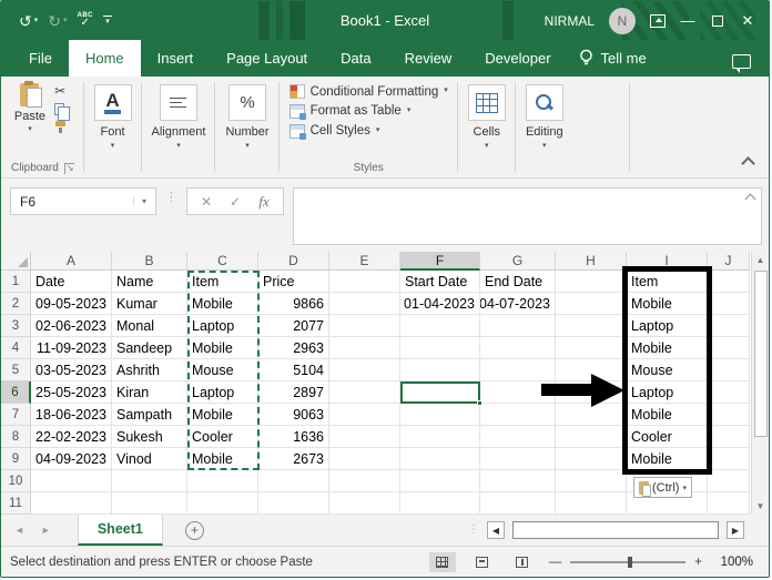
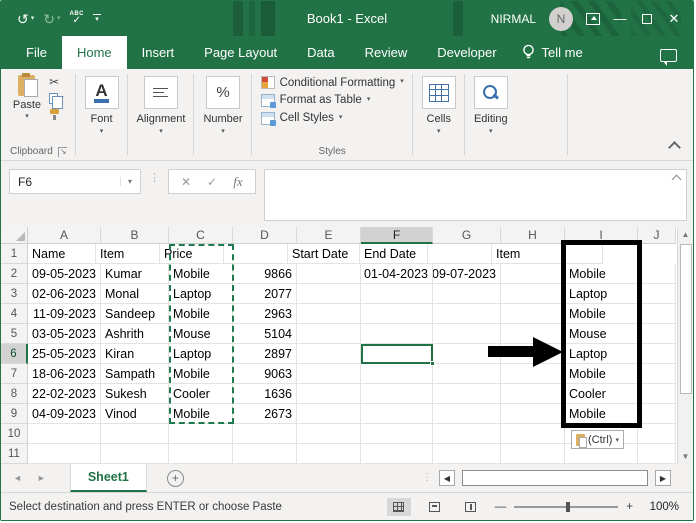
  ↺
  ↻
  ✓
  Book1 - Excel
  NIRMAL
  N
  —
  ✕
  File
  Home
  Insert
  Page Layout
  Data
  Review
  Developer
  Tell me
  Paste
  ✂
  Clipboard
  ↘
  A
  Font
  Alignment
  %
  Number
  Conditional Formatting
  Format as Table
  Cell Styles
  Styles
  Cells
  Editing
  F6
  ▾
  ⋮
  ✕
  ✓
  fx
  A
  B
  C
  D
  E
  F
  G
  H
  I
  J
  1
- Date
  Name
  Item
  Price
  Start Date
  End Date
  Item
  2
  09-05-2023
  Kumar
  Mobile
  9866
  01-04-2023
- 04-07-2023
+ 09-07-2023
  Mobile
  3
  02-06-2023
  Monal
  Laptop
  2077
  Laptop
  4
  11-09-2023
  Sandeep
  Mobile
  2963
  Mobile
  5
  03-05-2023
  Ashrith
  Mouse
  5104
  Mouse
  6
  25-05-2023
  Kiran
  Laptop
  2897
  Laptop
  7
  18-06-2023
  Sampath
  Mobile
  9063
  Mobile
  8
  22-02-2023
  Sukesh
  Cooler
  1636
  Cooler
  9
  04-09-2023
  Vinod
  Mobile
  2673
  Mobile
  10
  11
  (Ctrl)
  ▲
  ▼
  ◄
  ►
  Sheet1
  +
  ⋮
  ◀
  ▶
  Select destination and press ENTER or choose Paste
  —
  +
  100%
